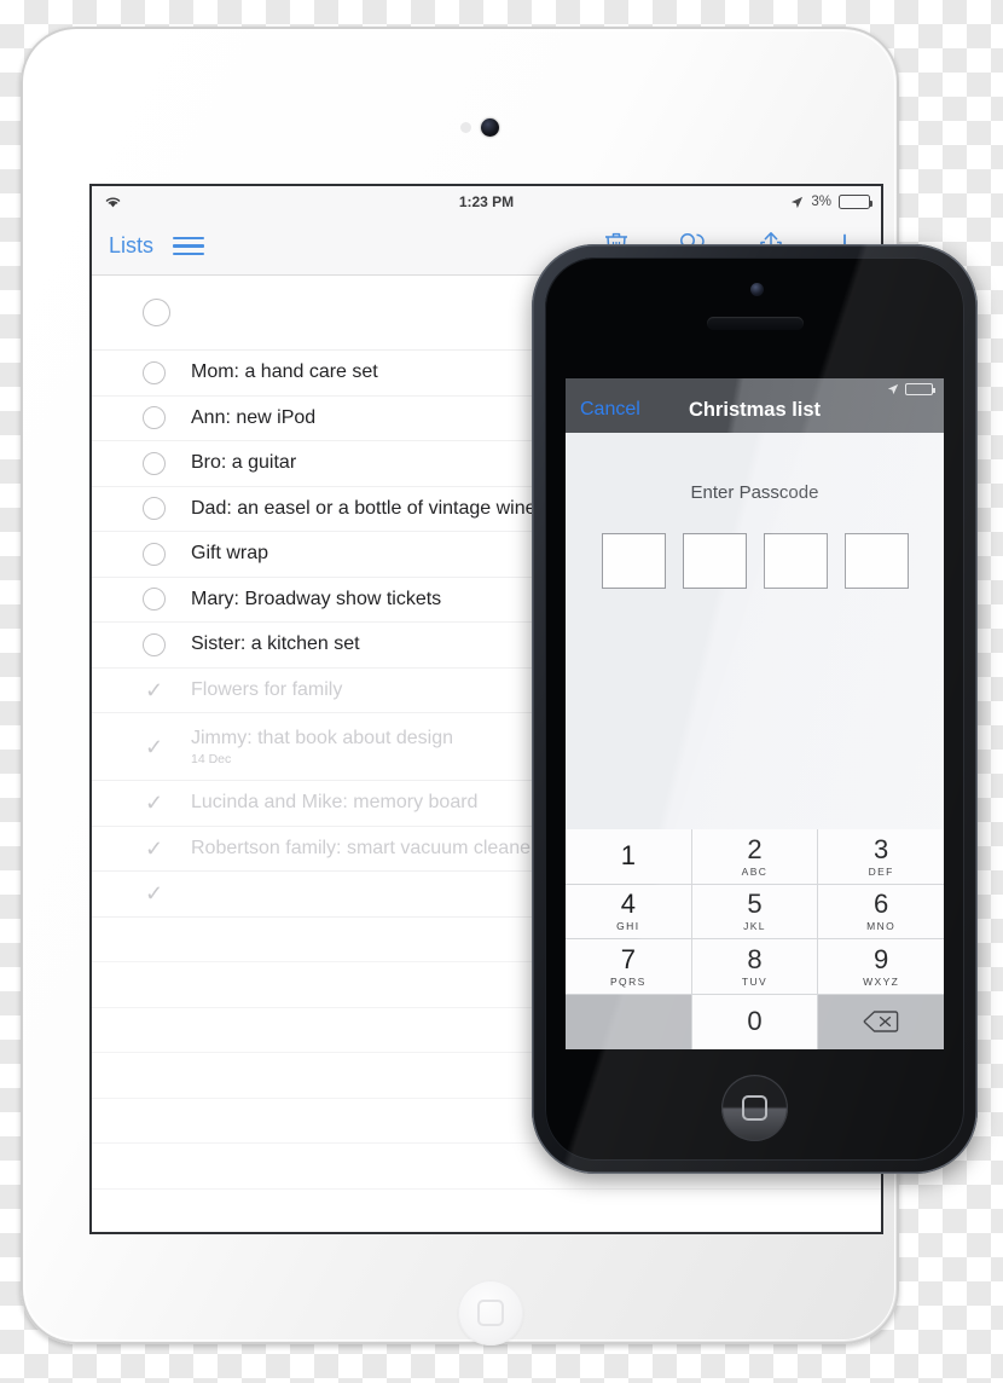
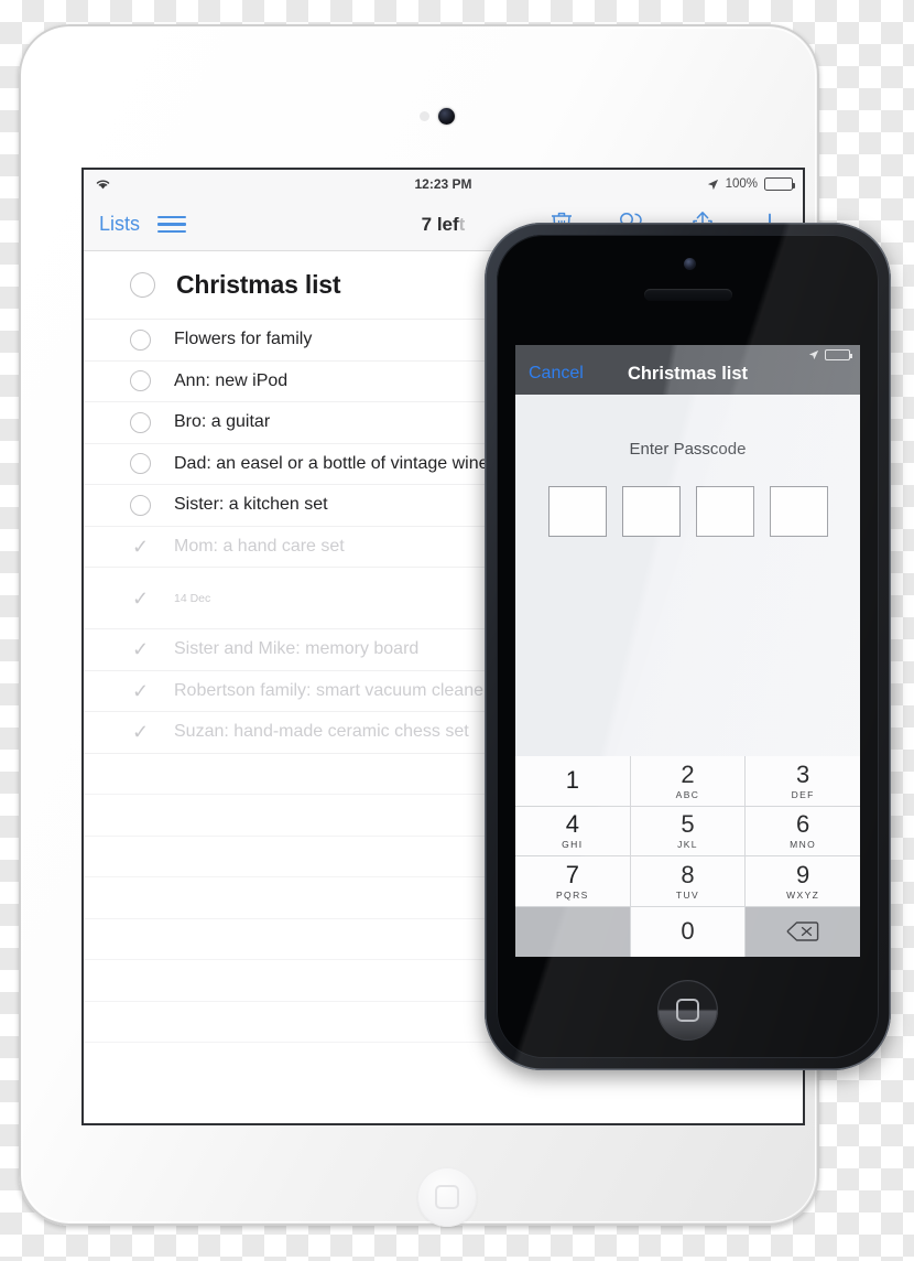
- 1:23 PM
+ 12:23 PM
- 3%
+ 100%
  Lists
+ 7 left
+ Christmas list
- Mom: a hand care set
+ Flowers for family
  Ann: new iPod
  Bro: a guitar
  Dad: an easel or a bottle of vintage win
- Gift wrap
- Mary: Broadway show tickets
  Sister: a kitchen set
  ✓
- Flowers for family
+ Mom: a hand care set
  ✓
- Jimmy: that book about design
  14 Dec
  ✓
- Lucinda and Mike: memory board
+ Sister and Mike: memory board
  ✓
  Robertson family: smart vacuum cleane
  ✓
+ Suzan: hand-made ceramic chess set
